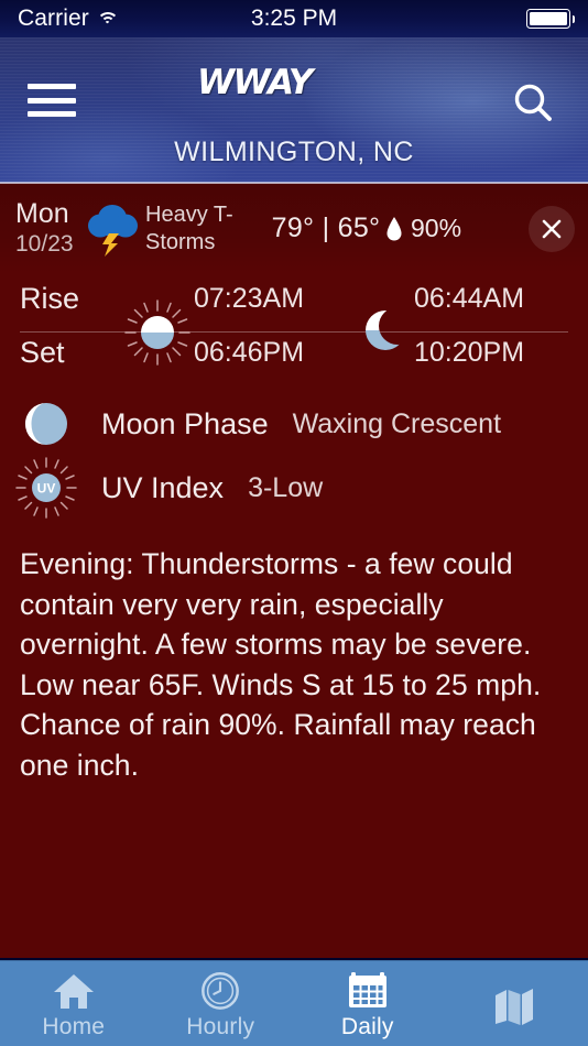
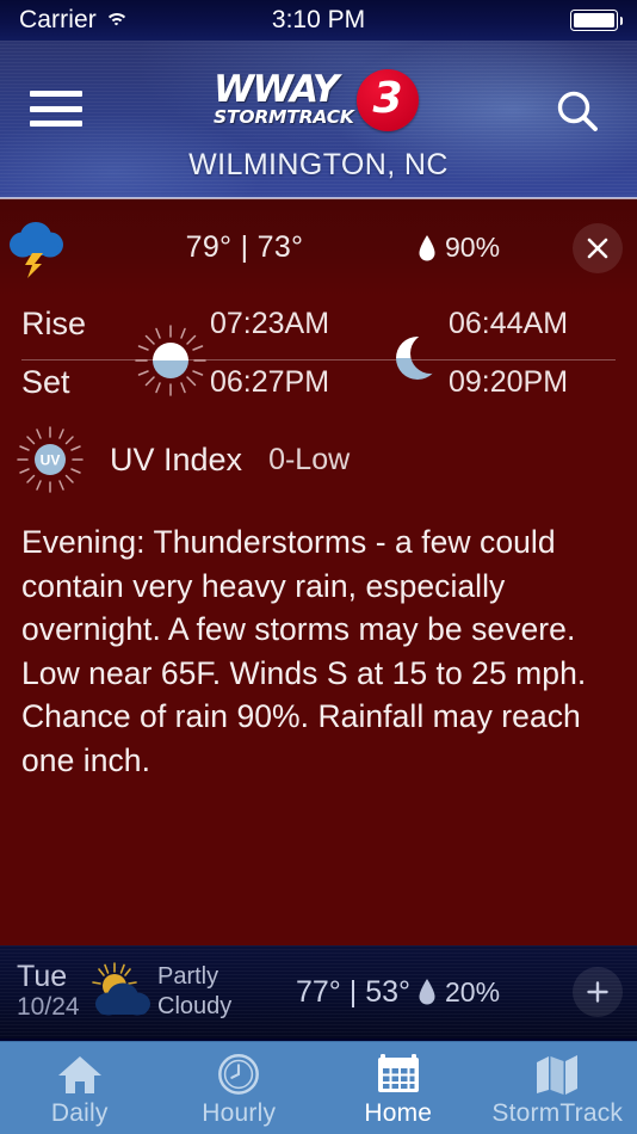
  Carrier
- 3:25 PM
+ 3:10 PM
  WWAY
+ STORMTRACK
+ 3
  WILMINGTON, NC
- Mon
- 10/23
- Heavy T-
- Storms
- 79° | 65°
+ 79° | 73°
  90%
  Rise
  07:23AM
  06:44AM
  Set
- 06:46PM
+ 06:27PM
- 10:20PM
+ 09:20PM
- Moon Phase
- Waxing Crescent
  UV
  UV Index
- 3-Low
+ 0-Low
- Evening: Thunderstorms - a few could contain very very rain, especially overnight. A few storms may be severe. Low near 65F. Winds S at 15 to 25 mph. Chance of rain 90%. Rainfall may reach one inch.
+ Evening: Thunderstorms - a few could contain very heavy rain, especially overnight. A few storms may be severe. Low near 65F. Winds S at 15 to 25 mph. Chance of rain 90%. Rainfall may reach one inch.
+ Tue
+ 10/24
+ Partly
+ Cloudy
+ 77° | 53°
+ 20%
- Home
+ Daily
  Hourly
- Daily
+ Home
+ StormTrack
